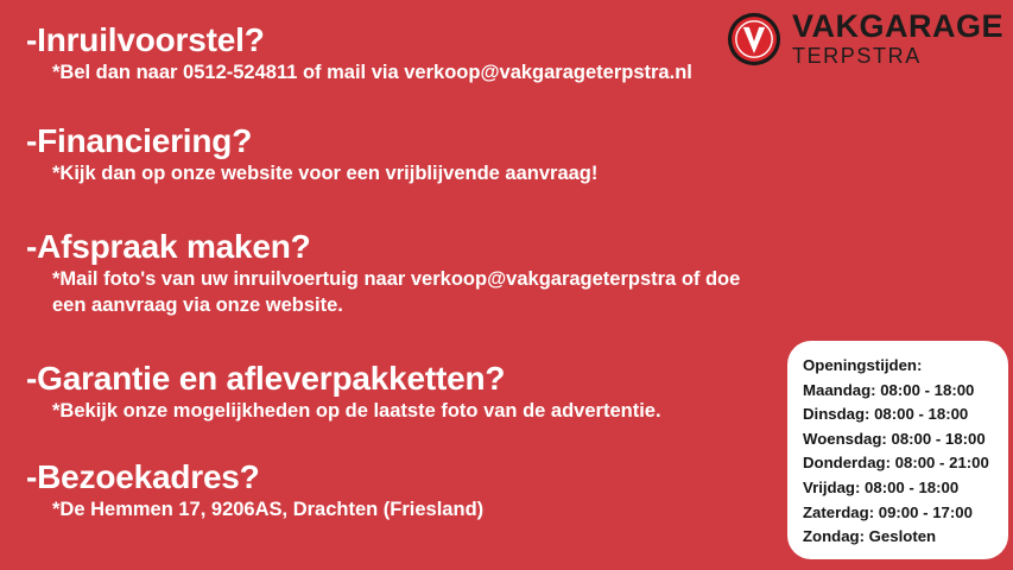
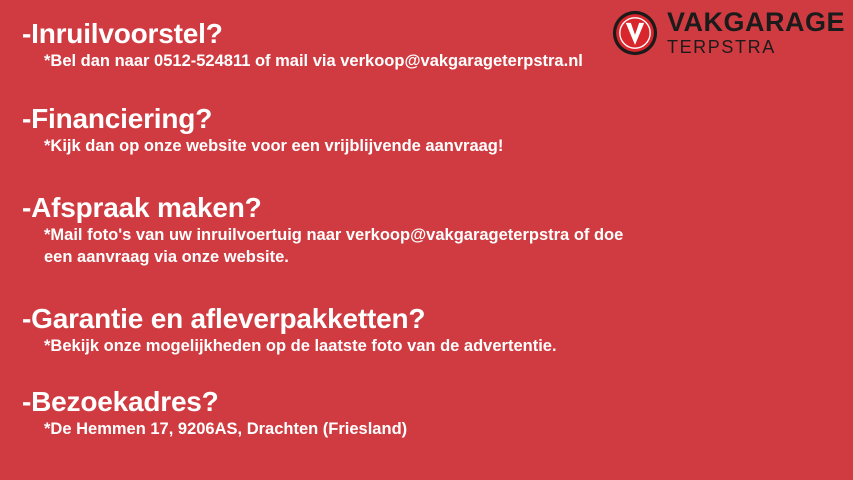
  VAKGARAGE
  TERPSTRA
  -Inruilvoorstel?
  *Bel dan naar 0512-524811 of mail via verkoop@vakgarageterpstra.nl
  -Financiering?
  *Kijk dan op onze website voor een vrijblijvende aanvraag!
  -Afspraak maken?
  *Mail foto's van uw inruilvoertuig naar verkoop@vakgarageterpstra of doe
  een aanvraag via onze website.
  -Garantie en afleverpakketten?
  *Bekijk onze mogelijkheden op de laatste foto van de advertentie.
  -Bezoekadres?
  *De Hemmen 17, 9206AS, Drachten (Friesland)
- Openingstijden:
- Maandag: 08:00 - 18:00
- Dinsdag: 08:00 - 18:00
- Woensdag: 08:00 - 18:00
- Donderdag: 08:00 - 21:00
- Vrijdag: 08:00 - 18:00
- Zaterdag: 09:00 - 17:00
- Zondag: Gesloten
